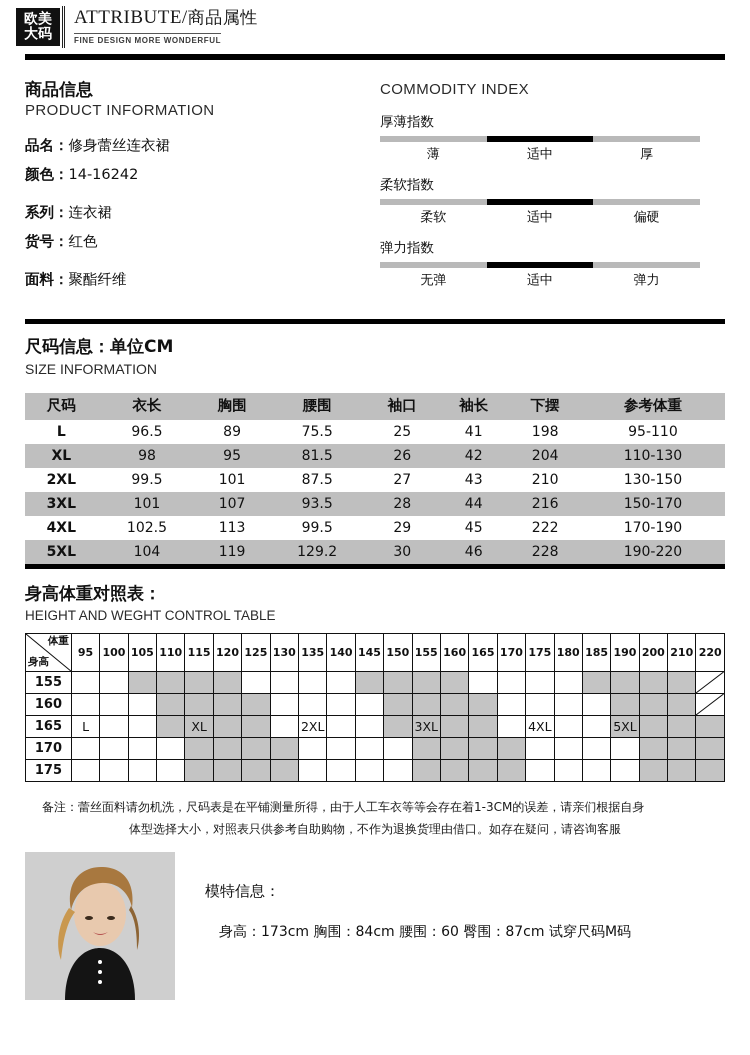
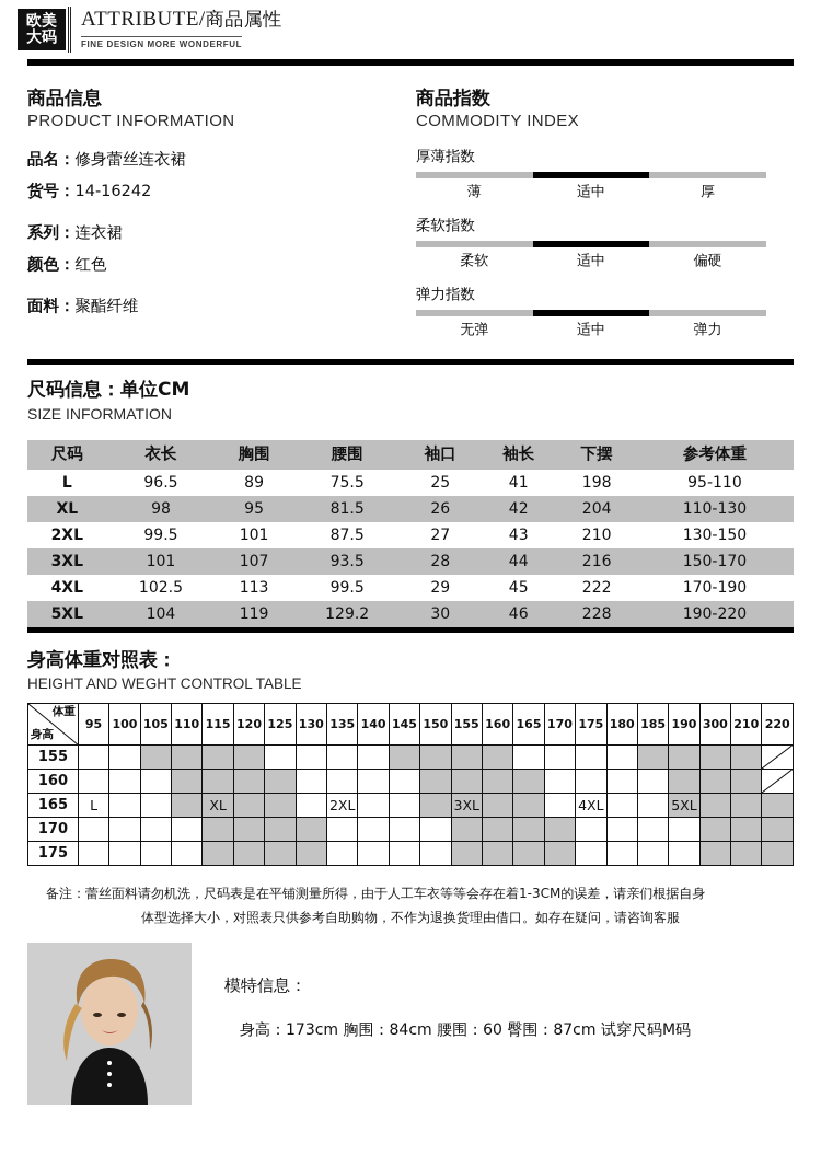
  欧美
  大码
  ATTRIBUTE/商品属性
  FINE DESIGN MORE WONDERFUL
  商品信息
  PRODUCT INFORMATION
  品名：修身蕾丝连衣裙
- 颜色：14-16242
+ 货号：14-16242
  系列：连衣裙
- 货号：红色
+ 颜色：红色
  面料：聚酯纤维
+ 商品指数
  COMMODITY INDEX
  厚薄指数
  薄
  适中
  厚
  柔软指数
  柔软
  适中
  偏硬
  弹力指数
  无弹
  适中
  弹力
  尺码信息：单位CM
  SIZE INFORMATION
  尺码	衣长	胸围	腰围	袖口	袖长	下摆	参考体重
  L	96.5	89	75.5	25	41	198	95-110
  XL	98	95	81.5	26	42	204	110-130
  2XL	99.5	101	87.5	27	43	210	130-150
  3XL	101	107	93.5	28	44	216	150-170
  4XL	102.5	113	99.5	29	45	222	170-190
  5XL	104	119	129.2	30	46	228	190-220
  身高体重对照表：
  HEIGHT AND WEGHT CONTROL TABLE
- 体重身高	95	100	105	110	115	120	125	130	135	140	145	150	155	160	165	170	175	180	185	190	200	210	220
+ 体重身高	95	100	105	110	115	120	125	130	135	140	145	150	155	160	165	170	175	180	185	190	300	210	220
  155
  160
  165	L				XL				2XL				3XL				4XL			5XL
  170
  175
  备注：蕾丝面料请勿机洗，尺码表是在平铺测量所得，由于人工车衣等等会存在着1-3CM的误差，请亲们根据自身
  体型选择大小，对照表只供参考自助购物，不作为退换货理由借口。如存在疑问，请咨询客服
  模特信息：
  身高：173cm 胸围：84cm 腰围：60 臀围：87cm 试穿尺码M码
